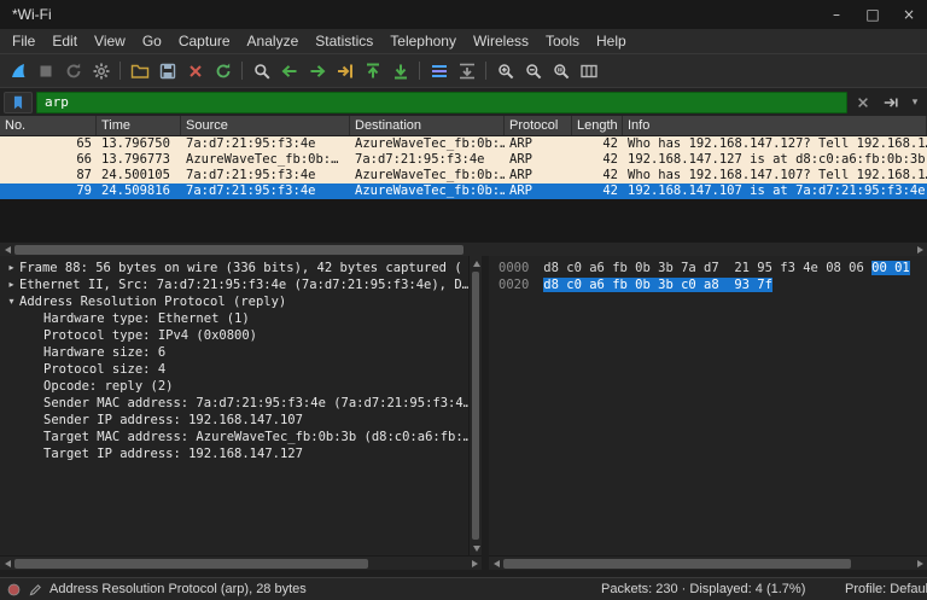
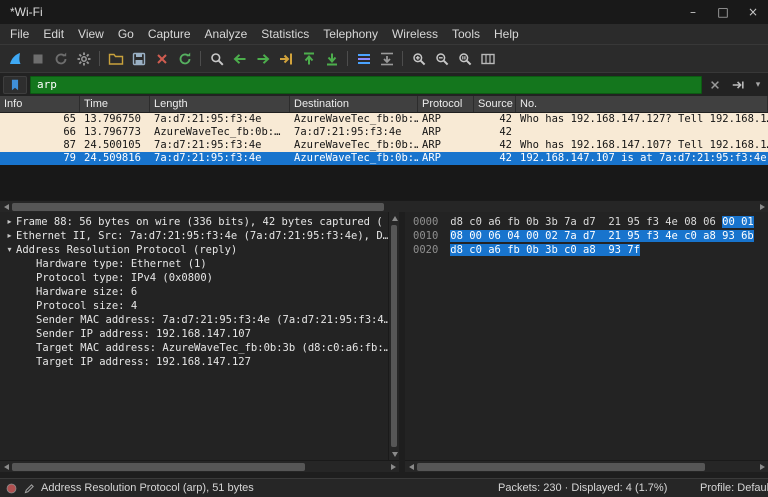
  *Wi-Fi
  –
  □
  ×
  File
  Edit
  View
  Go
  Capture
  Analyze
  Statistics
  Telephony
  Wireless
  Tools
  Help
  arp
  ▾
- No.
+ Info
  Time
- Source
+ Length
  Destination
  Protocol
- Length
+ Source
- Info
+ No.
  65
  13.796750
  7a:d7:21:95:f3:4e
  AzureWaveTec_fb:0b:…
  ARP
  42
  Who has 192.168.147.127? Tell 192.168.1
  66
  13.796773
  AzureWaveTec_fb:0b:…
  7a:d7:21:95:f3:4e
  ARP
  42
- 192.168.147.127 is at d8:c0:a6:fb:0b:3b
  87
  24.500105
  7a:d7:21:95:f3:4e
  AzureWaveTec_fb:0b:…
  ARP
  42
  Who has 192.168.147.107? Tell 192.168.1
  79
  24.509816
  7a:d7:21:95:f3:4e
  AzureWaveTec_fb:0b:…
  ARP
  42
  192.168.147.107 is at 7a:d7:21:95:f3:4e
  ▸
  Frame 88: 56 bytes on wire (336 bits), 42 bytes captured (
  ▸
  Ethernet II, Src: 7a:d7:21:95:f3:4e (7a:d7:21:95:f3:4e), D…
  ▾
  Address Resolution Protocol (reply)
  Hardware type: Ethernet (1)
  Protocol type: IPv4 (0x0800)
  Hardware size: 6
  Protocol size: 4
- Opcode: reply (2)
  Sender MAC address: 7a:d7:21:95:f3:4e (7a:d7:21:95:f3:4…
  Sender IP address: 192.168.147.107
  Target MAC address: AzureWaveTec_fb:0b:3b (d8:c0:a6:fb:…
  Target IP address: 192.168.147.127
  0000 d8 c0 a6 fb 0b 3b 7a d7 21 95 f3 4e 08 06 00 01
+ 0010 08 00 06 04 00 02 7a d7 21 95 f3 4e c0 a8 93 6b
  0020 d8 c0 a6 fb 0b 3b c0 a8 93 7f
- Address Resolution Protocol (arp), 28 bytes
+ Address Resolution Protocol (arp), 51 bytes
  Packets: 230 · Displayed: 4 (1.7%)
  Profile: Defau
